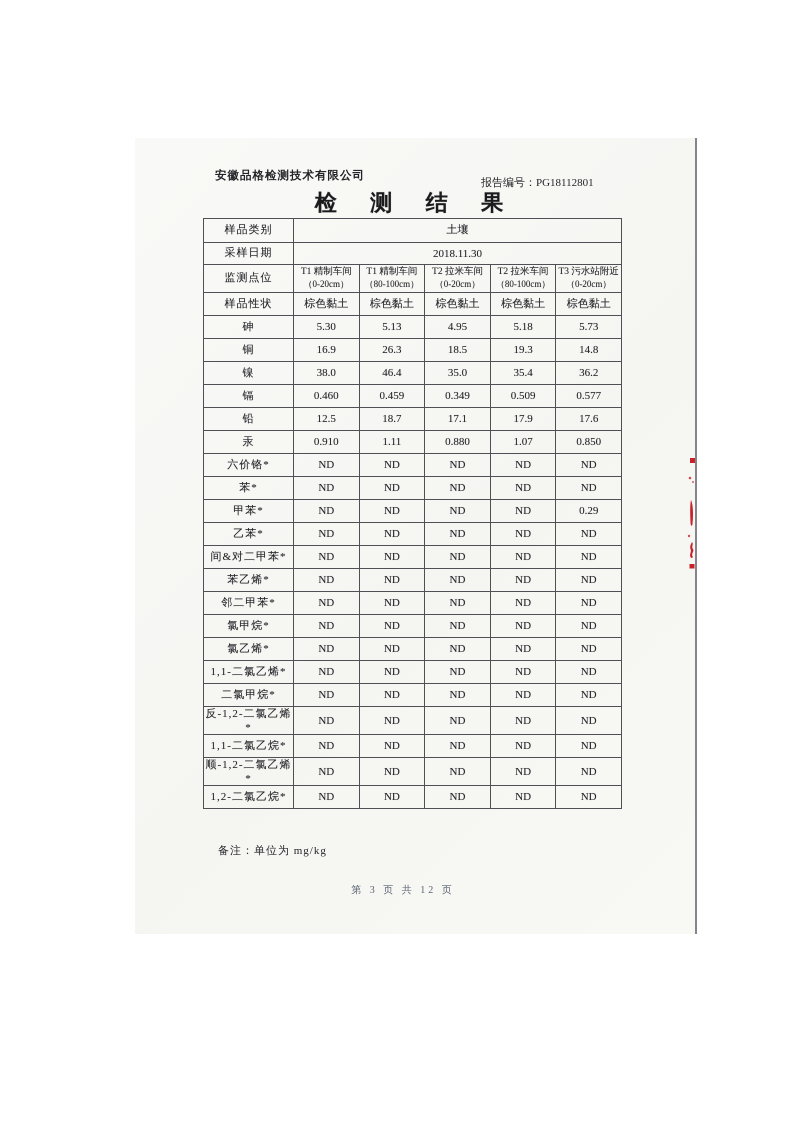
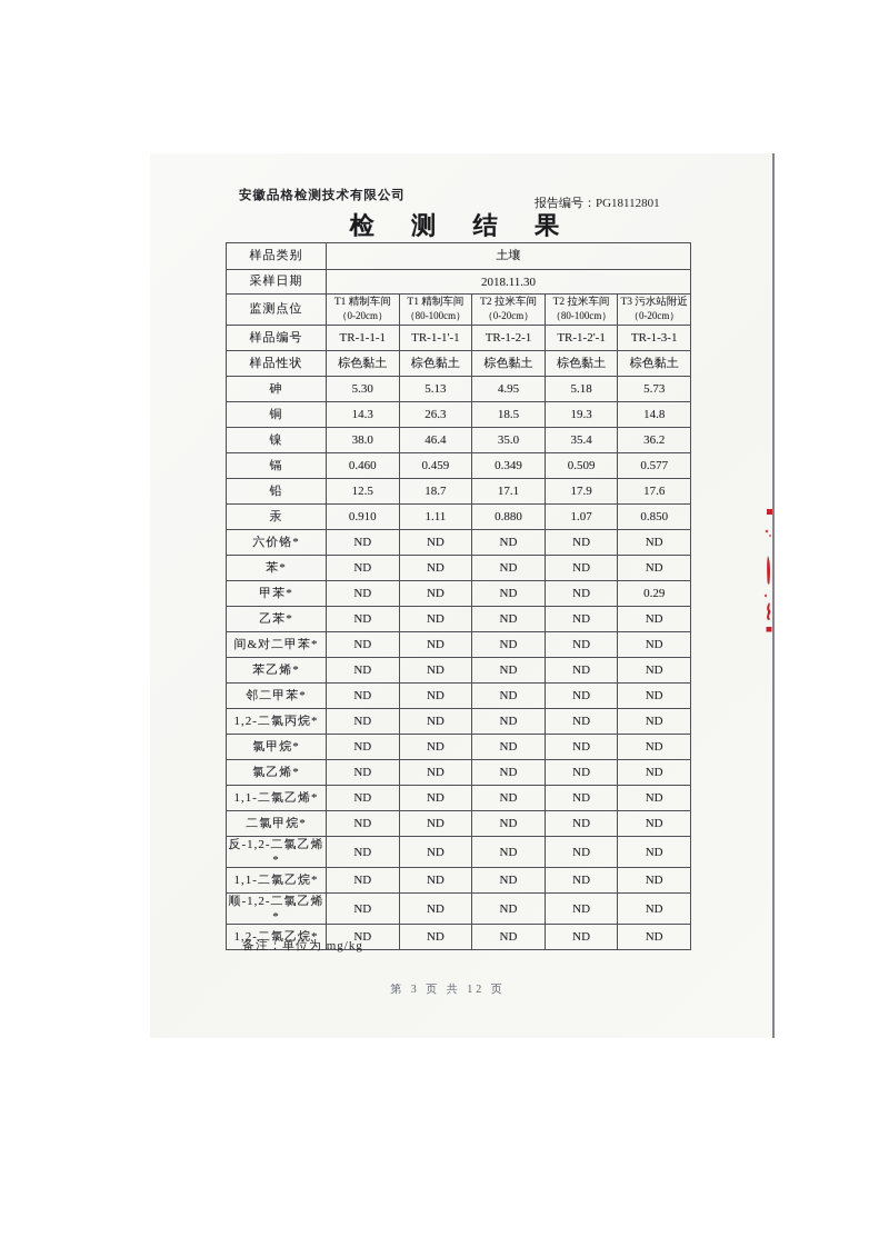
  安徽品格检测技术有限公司
  报告编号：PG18112801
  检 测 结 果
  样品类别	土壤
  采样日期	2018.11.30
  监测点位	T1 精制车间（0-20cm）	T1 精制车间（80-100cm）	T2 拉米车间（0-20cm）	T2 拉米车间（80-100cm）	T3 污水站附近（0-20cm）
+ 样品编号	TR-1-1-1	TR-1-1'-1	TR-1-2-1	TR-1-2'-1	TR-1-3-1
  样品性状	棕色黏土	棕色黏土	棕色黏土	棕色黏土	棕色黏土
  砷	5.30	5.13	4.95	5.18	5.73
- 铜	16.9	26.3	18.5	19.3	14.8
+ 铜	14.3	26.3	18.5	19.3	14.8
  镍	38.0	46.4	35.0	35.4	36.2
  镉	0.460	0.459	0.349	0.509	0.577
  铅	12.5	18.7	17.1	17.9	17.6
  汞	0.910	1.11	0.880	1.07	0.850
  六价铬*	ND	ND	ND	ND	ND
  苯*	ND	ND	ND	ND	ND
  甲苯*	ND	ND	ND	ND	0.29
  乙苯*	ND	ND	ND	ND	ND
  间&对二甲苯*	ND	ND	ND	ND	ND
  苯乙烯*	ND	ND	ND	ND	ND
  邻二甲苯*	ND	ND	ND	ND	ND
+ 1,2-二氯丙烷*	ND	ND	ND	ND	ND
  氯甲烷*	ND	ND	ND	ND	ND
  氯乙烯*	ND	ND	ND	ND	ND
  1,1-二氯乙烯*	ND	ND	ND	ND	ND
  二氯甲烷*	ND	ND	ND	ND	ND
  反-1,2-二氯乙烯*	ND	ND	ND	ND	ND
  1,1-二氯乙烷*	ND	ND	ND	ND	ND
  顺-1,2-二氯乙烯*	ND	ND	ND	ND	ND
  1,2-二氯乙烷*	ND	ND	ND	ND	ND
  备注：单位为 mg/kg
  第 3 页 共 12 页
